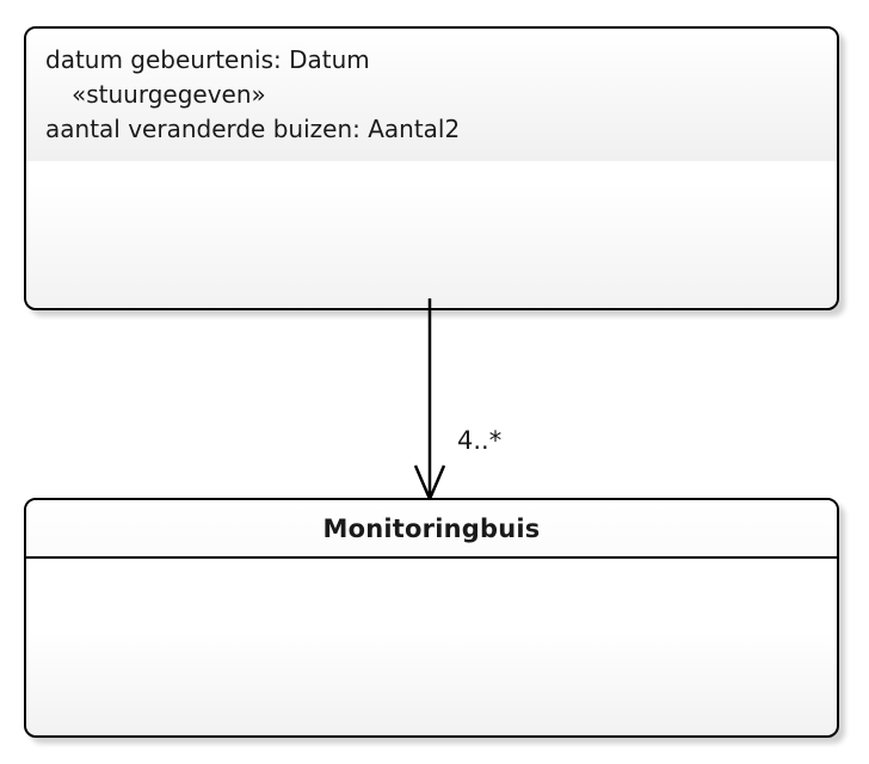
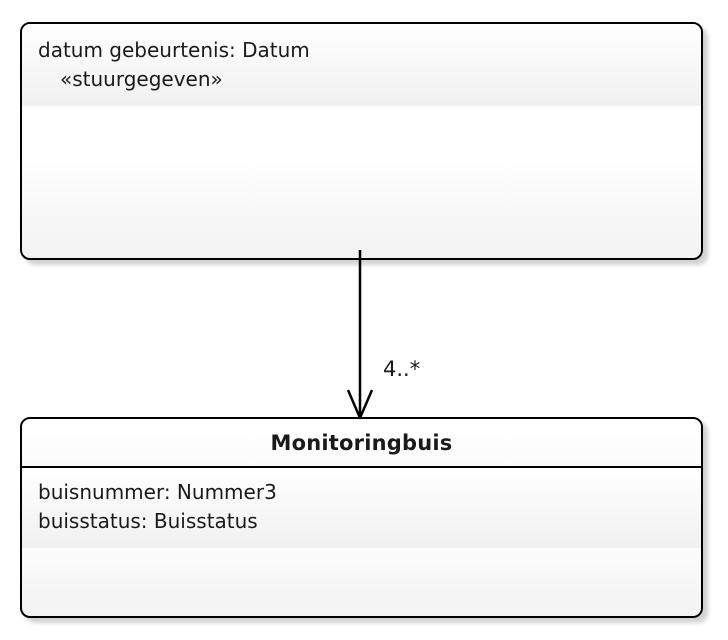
  datum gebeurtenis: Datum
  «stuurgegeven»
- aantal veranderde buizen: Aantal2
  4..*
  Monitoringbuis
+ buisnummer: Nummer3
+ buisstatus: Buisstatus
